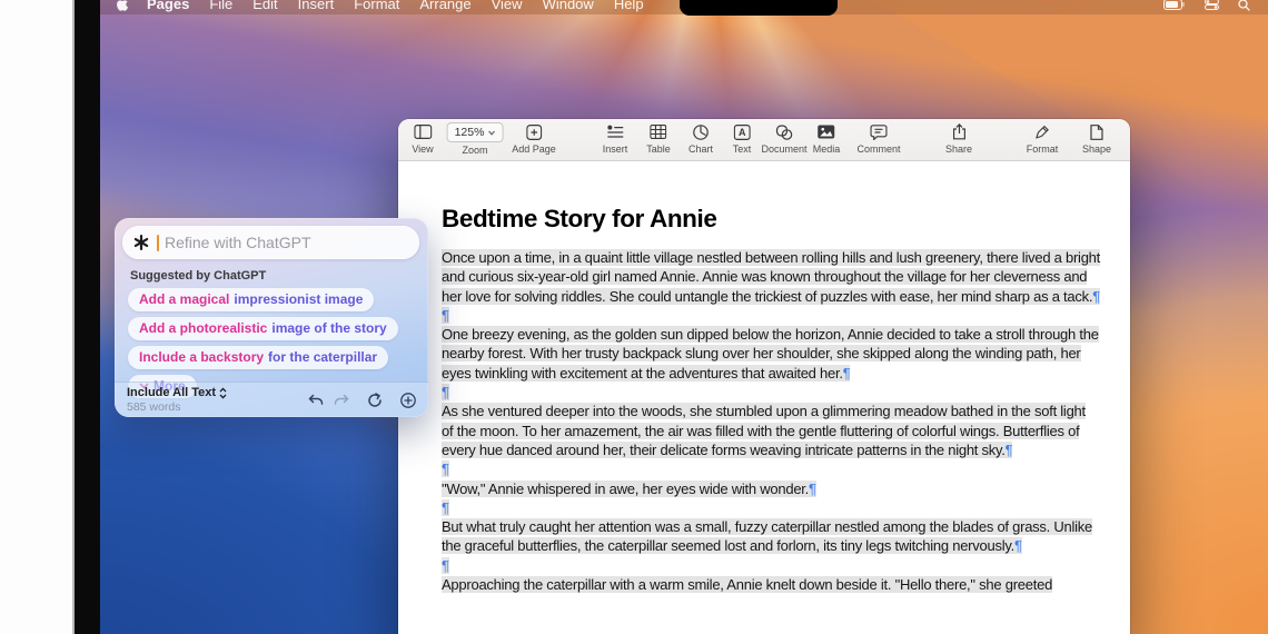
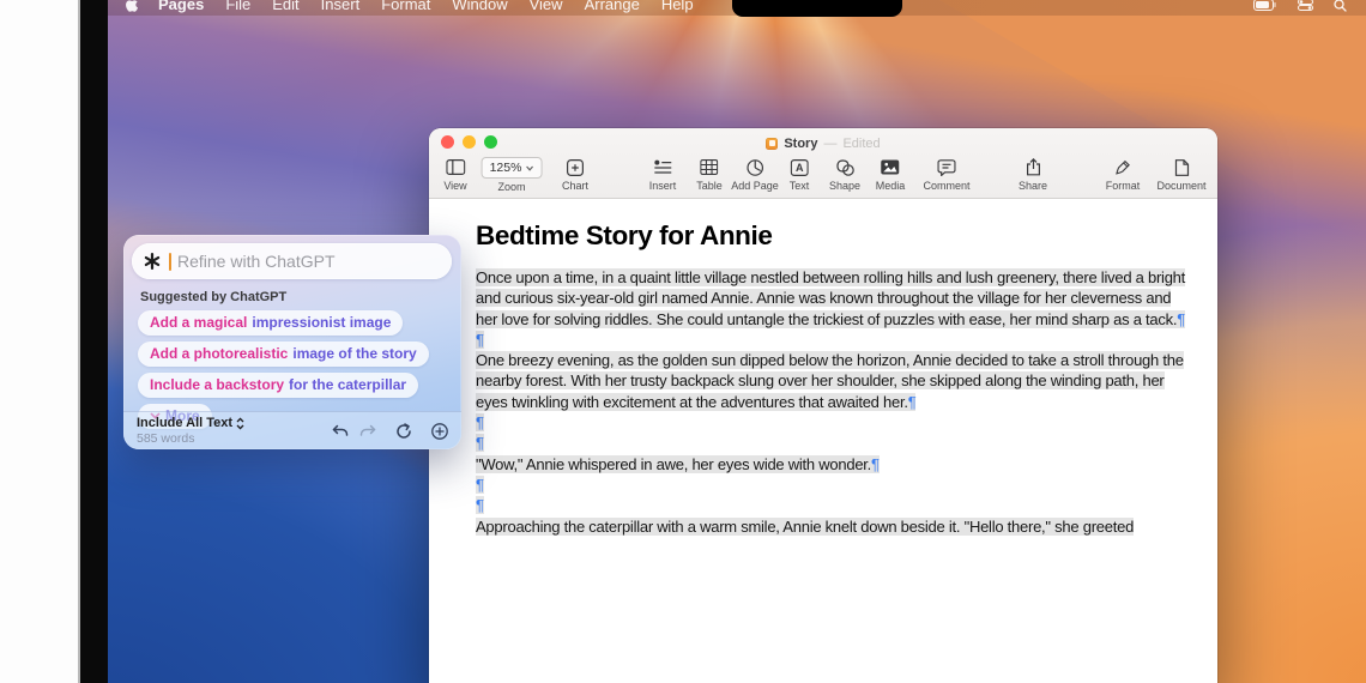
  Pages
  File
  Edit
  Insert
  Format
- Arrange
+ Window
  View
- Window
+ Arrange
  Help
+ Story
+ —
+ Edited
  View
  125%
  Zoom
- Add Page
+ Chart
  Insert
  Table
- Chart
+ Add Page
  A
  Text
- Document
+ Shape
  Media
  Comment
  Share
  Format
- Shape
+ Document
  Bedtime Story for Annie
  Once upon a time, in a quaint little village nestled between rolling hills and lush greenery, there lived a bright and curious six-year-old girl named Annie. Annie was known throughout the village for her cleverness and her love for solving riddles. She could untangle the trickiest of puzzles with ease, her mind sharp as a tack.¶
  ¶
  One breezy evening, as the golden sun dipped below the horizon, Annie decided to take a stroll through the nearby forest. With her trusty backpack slung over her shoulder, she skipped along the winding path, her eyes twinkling with excitement at the adventures that awaited her.¶
  ¶
- As she ventured deeper into the woods, she stumbled upon a glimmering meadow bathed in the soft light of the moon. To her amazement, the air was filled with the gentle fluttering of colorful wings. Butterflies of every hue danced around her, their delicate forms weaving intricate patterns in the night sky.¶
  ¶
  "Wow," Annie whispered in awe, her eyes wide with wonder.¶
  ¶
- But what truly caught her attention was a small, fuzzy caterpillar nestled among the blades of grass. Unlike the graceful butterflies, the caterpillar seemed lost and forlorn, its tiny legs twitching nervously.¶
  ¶
  Approaching the caterpillar with a warm smile, Annie knelt down beside it. "Hello there," she greeted
  Refine with ChatGPT
  Suggested by ChatGPT
  Add a magical
  impressionist image
  Add a photorealistic
  image of the story
  Include a backstory
  for the caterpillar
  More
  Include All Text
  585 words
